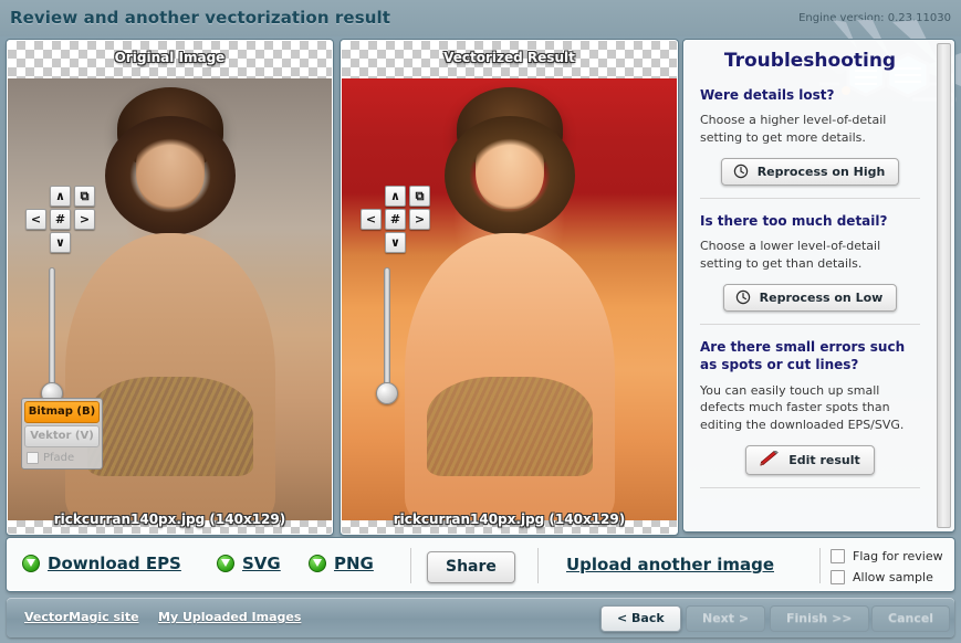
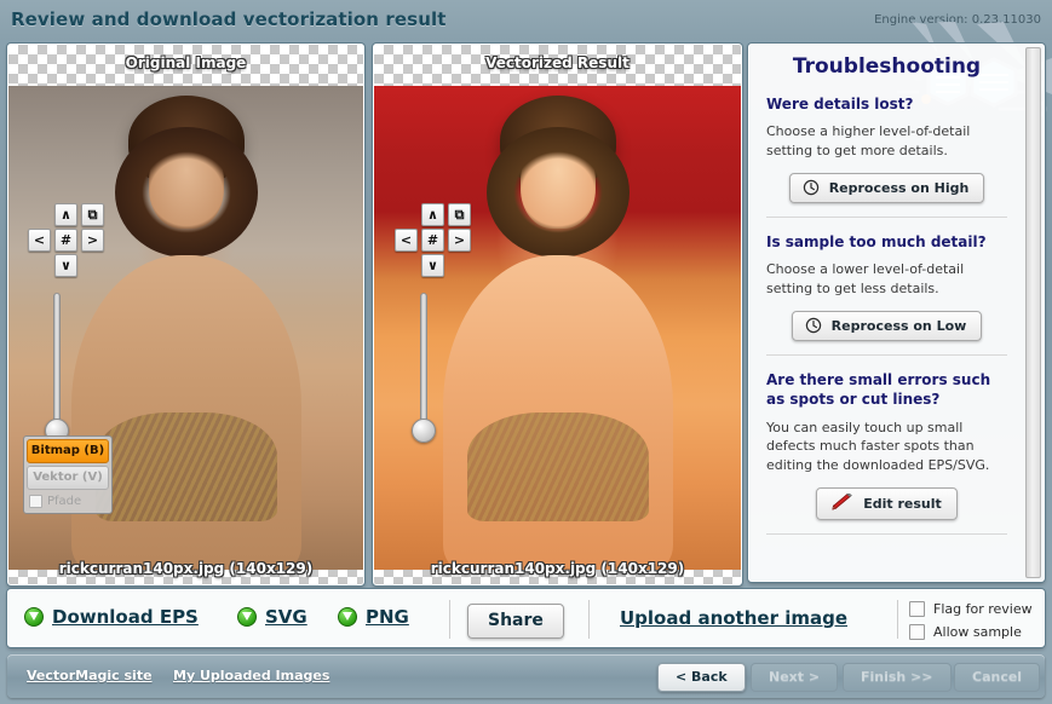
- Review and another vectorization result
+ Review and download vectorization result
  Engine version: 0.23.11030
  Original Image
  rickcurran140px.jpg (140x129)
  ∧
  ⧉
  <
  #
  >
  ∨
  Bitmap (B)
  Vektor (V)
  Pfade
  Vectorized Result
  rickcurran140px.jpg (140x129)
  ∧
  ⧉
  <
  #
  >
  ∨
  Troubleshooting
  Were details lost?
  Choose a higher level-of-detail setting to get more details.
  Reprocess on High
- Is there too much detail?
+ Is sample too much detail?
- Choose a lower level-of-detail setting to get than details.
+ Choose a lower level-of-detail setting to get less details.
  Reprocess on Low
  Are there small errors such as spots or cut lines?
  You can easily touch up small defects much faster spots than editing the downloaded EPS/SVG.
  Edit result
  Download EPS
  SVG
  PNG
  Share
  Upload another image
  Flag for review
  Allow sample
  VectorMagic site
  My Uploaded Images
  < Back
  Next >
  Finish >>
  Cancel
